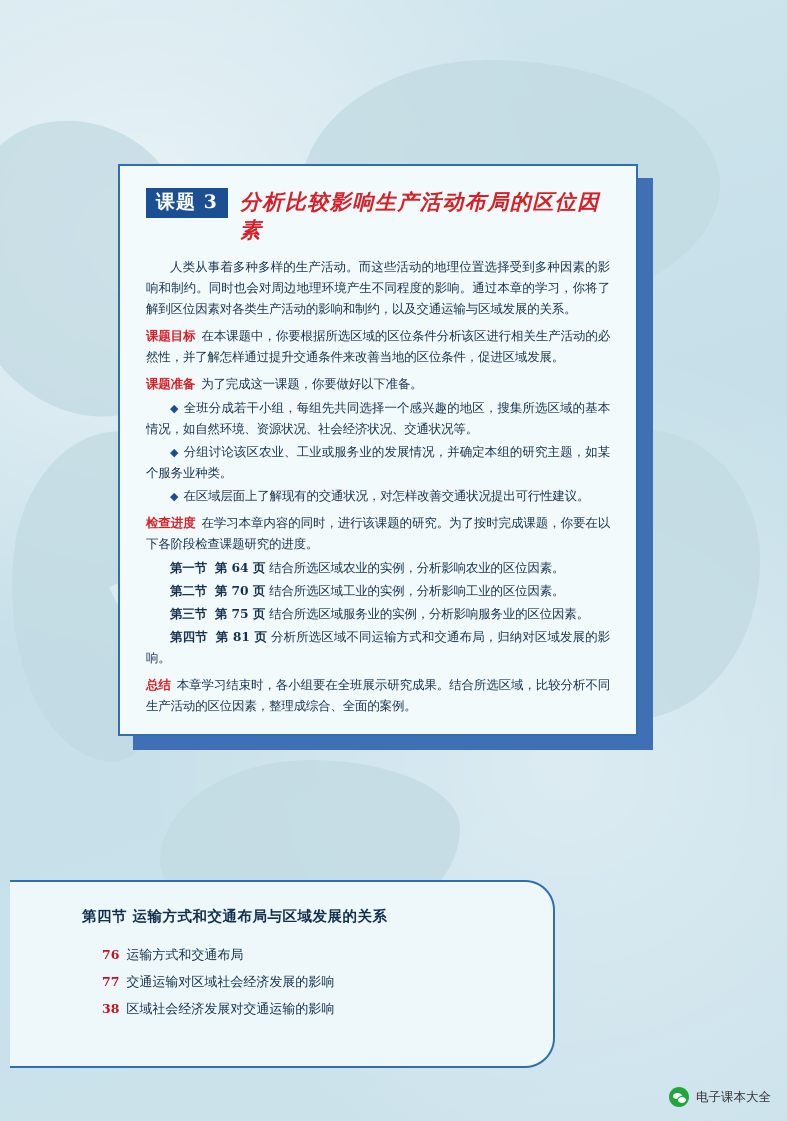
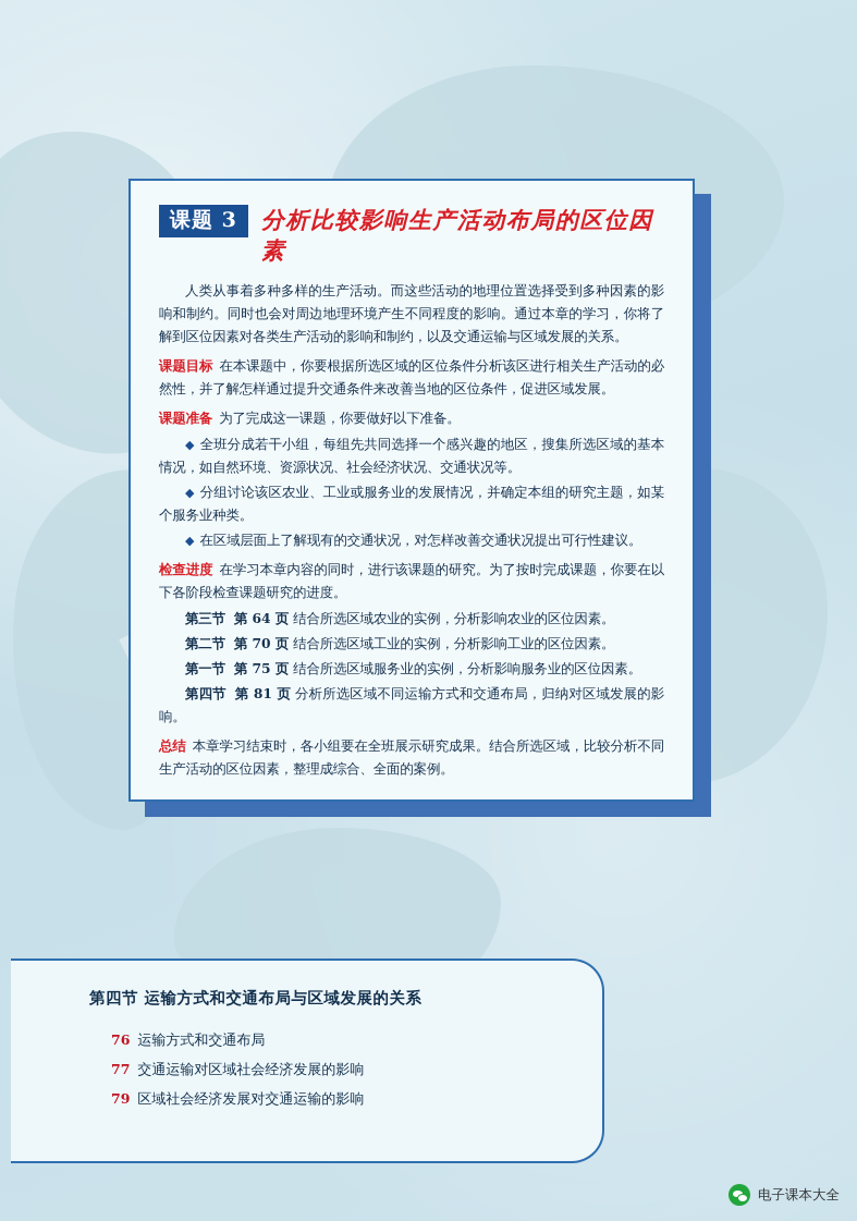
  课题 3
  分析比较影响生产活动布局的区位因素
  人类从事着多种多样的生产活动。而这些活动的地理位置选择受到多种因素的影响和制约。同时也会对周边地理环境产生不同程度的影响。通过本章的学习，你将了解到区位因素对各类生产活动的影响和制约，以及交通运输与区域发展的关系。
  课题目标 在本课题中，你要根据所选区域的区位条件分析该区进行相关生产活动的必然性，并了解怎样通过提升交通条件来改善当地的区位条件，促进区域发展。
  课题准备 为了完成这一课题，你要做好以下准备。
  ◆ 全班分成若干小组，每组先共同选择一个感兴趣的地区，搜集所选区域的基本情况，如自然环境、资源状况、社会经济状况、交通状况等。
  ◆ 分组讨论该区农业、工业或服务业的发展情况，并确定本组的研究主题，如某个服务业种类。
  ◆ 在区域层面上了解现有的交通状况，对怎样改善交通状况提出可行性建议。
  检查进度 在学习本章内容的同时，进行该课题的研究。为了按时完成课题，你要在以下各阶段检查课题研究的进度。
- 第一节 第 64 页 结合所选区域农业的实例，分析影响农业的区位因素。
+ 第三节 第 64 页 结合所选区域农业的实例，分析影响农业的区位因素。
  第二节 第 70 页 结合所选区域工业的实例，分析影响工业的区位因素。
- 第三节 第 75 页 结合所选区域服务业的实例，分析影响服务业的区位因素。
+ 第一节 第 75 页 结合所选区域服务业的实例，分析影响服务业的区位因素。
  第四节 第 81 页 分析所选区域不同运输方式和交通布局，归纳对区域发展的影响。
  总结 本章学习结束时，各小组要在全班展示研究成果。结合所选区域，比较分析不同生产活动的区位因素，整理成综合、全面的案例。
  第四节 运输方式和交通布局与区域发展的关系
  76 运输方式和交通布局
  77 交通运输对区域社会经济发展的影响
- 38 区域社会经济发展对交通运输的影响
+ 79 区域社会经济发展对交通运输的影响
  电子课本大全
